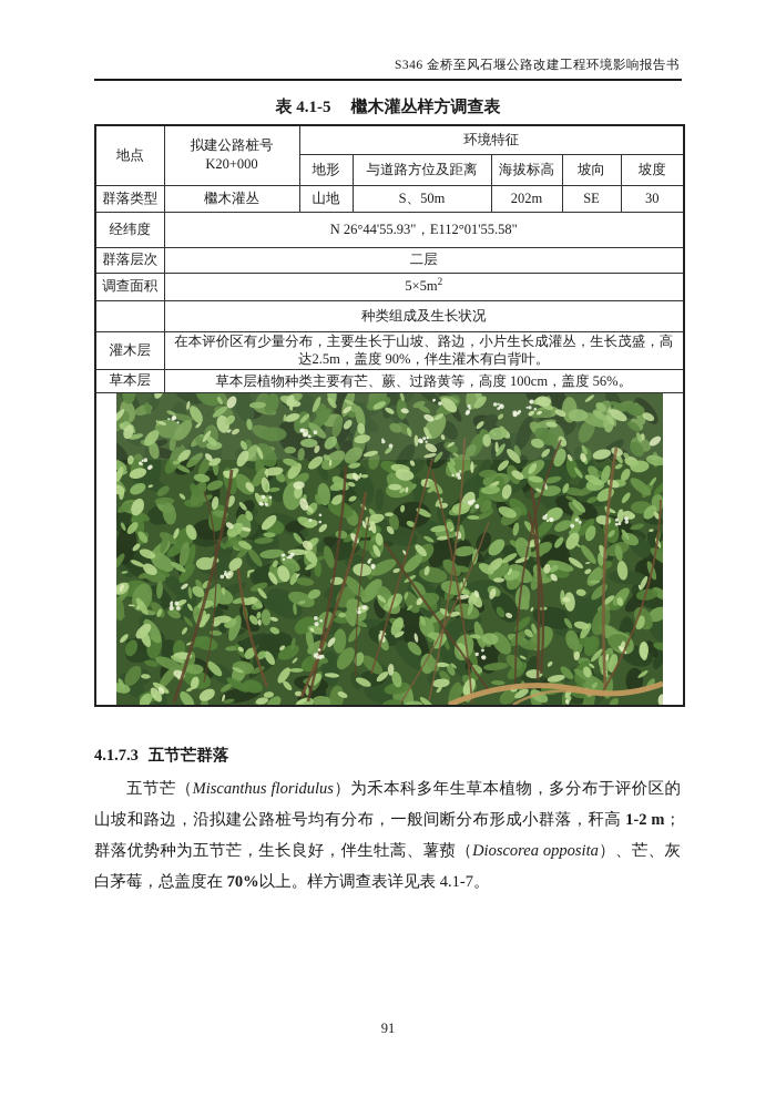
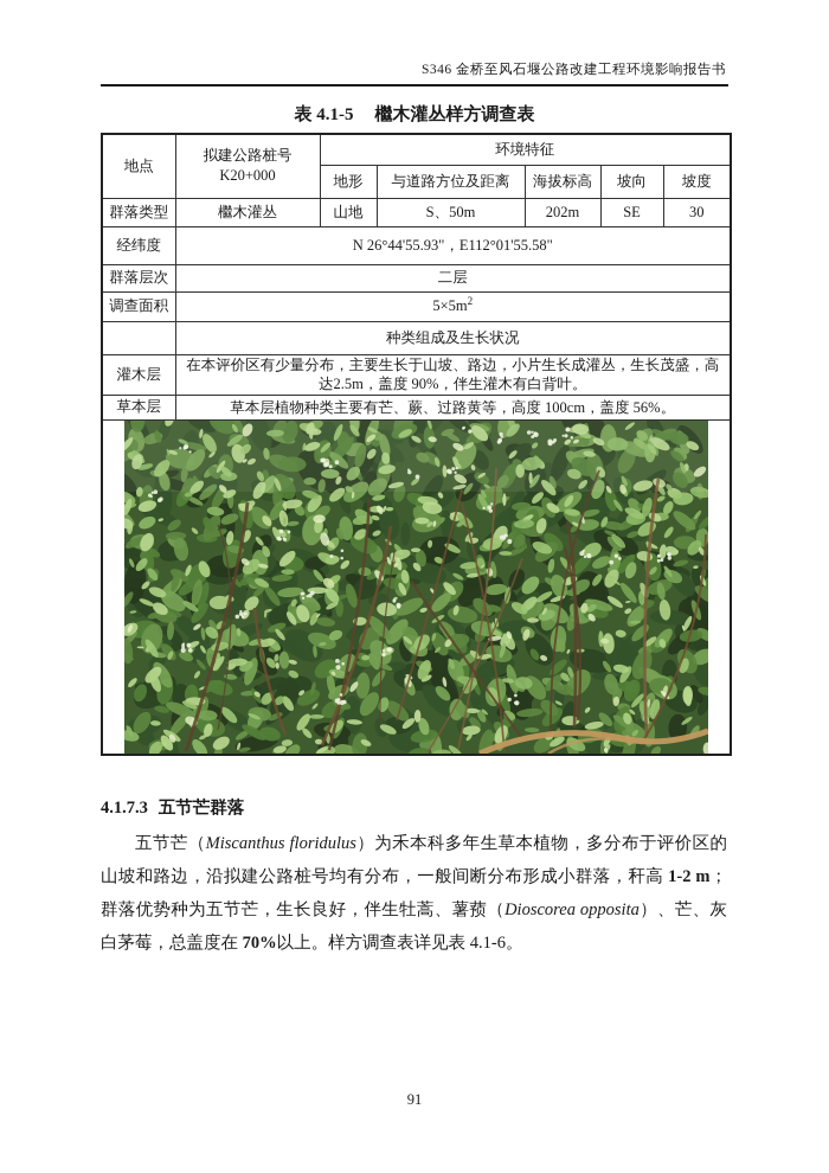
  S346 金桥至风石堰公路改建工程环境影响报告书
  表 4.1-5 檵木灌丛样方调查表
  地点	拟建公路桩号 K20+000	环境特征
  地形	与道路方位及距离	海拔标高	坡向	坡度
  群落类型	檵木灌丛	山地	S、50m	202m	SE	30
  经纬度	N 26°44'55.93"，E112°01'55.58"
  群落层次	二层
  调查面积	5×5m2
  	种类组成及生长状况
  灌木层	在本评价区有少量分布，主要生长于山坡、路边，小片生长成灌丛，生长茂盛，高达2.5m，盖度 90%，伴生灌木有白背叶。
  草本层	草本层植物种类主要有芒、蕨、过路黄等，高度 100cm，盖度 56%。
  4.1.7.3 五节芒群落
- 五节芒（Miscanthus floridulus）为禾本科多年生草本植物，多分布于评价区的山坡和路边，沿拟建公路桩号均有分布，一般间断分布形成小群落，秆高 1-2 m；群落优势种为五节芒，生长良好，伴生牡蒿、薯蓣（Dioscorea opposita）、芒、灰白茅莓，总盖度在 70%以上。样方调查表详见表 4.1-7。
+ 五节芒（Miscanthus floridulus）为禾本科多年生草本植物，多分布于评价区的山坡和路边，沿拟建公路桩号均有分布，一般间断分布形成小群落，秆高 1-2 m；群落优势种为五节芒，生长良好，伴生牡蒿、薯蓣（Dioscorea opposita）、芒、灰白茅莓，总盖度在 70%以上。样方调查表详见表 4.1-6。
  91
